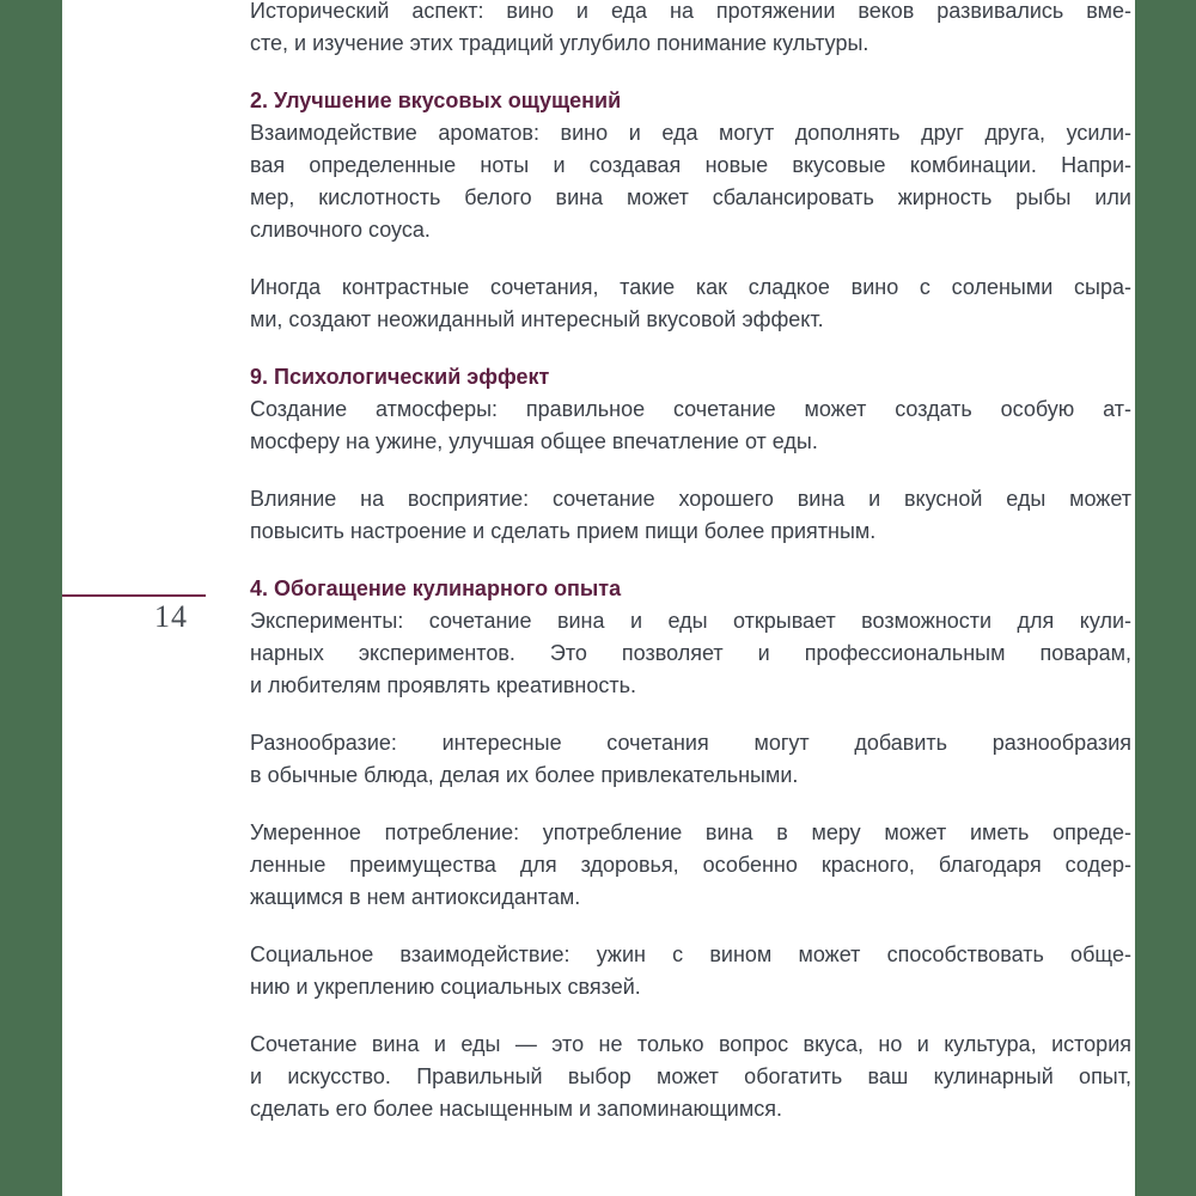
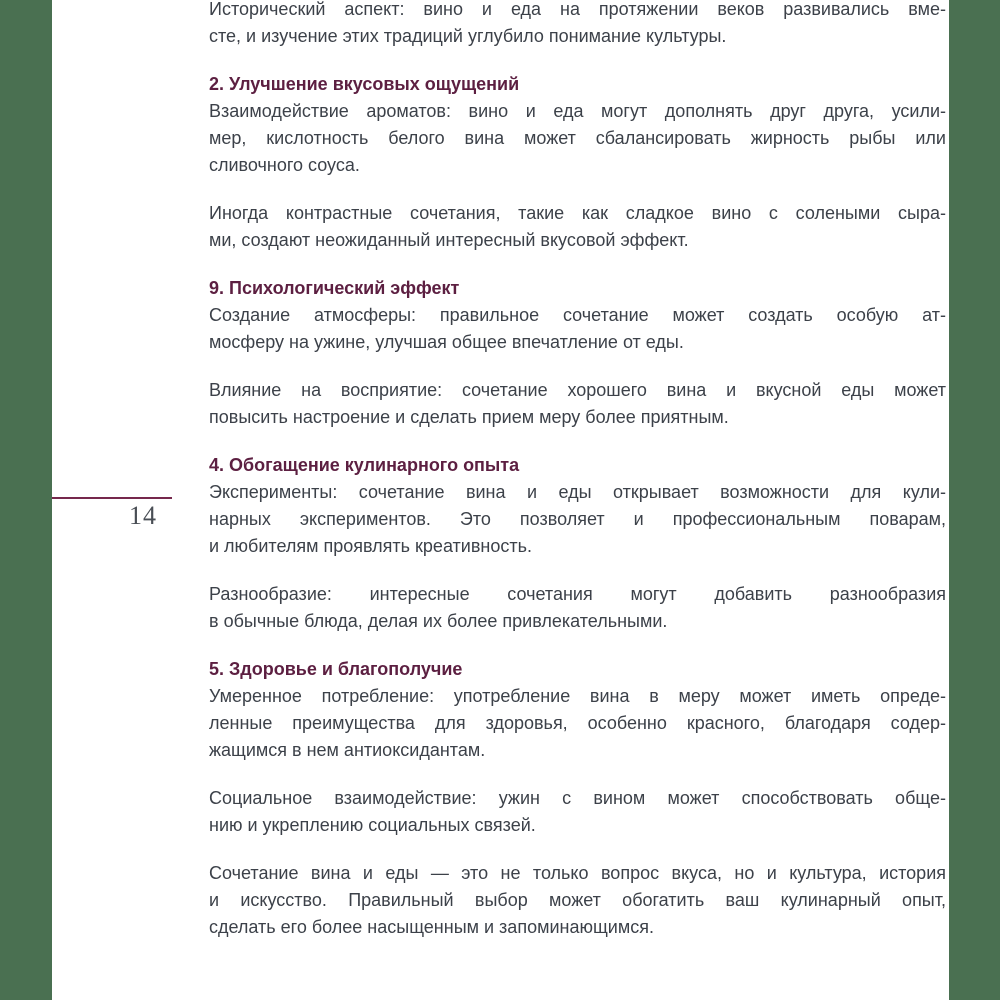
  14
  Исторический аспект: вино и еда на протяжении веков развивались вме-
  сте, и изучение этих традиций углубило понимание культуры.
  2. Улучшение вкусовых ощущений
  Взаимодействие ароматов: вино и еда могут дополнять друг друга, усили-
- вая определенные ноты и создавая новые вкусовые комбинации. Напри-
  мер, кислотность белого вина может сбалансировать жирность рыбы или
  сливочного соуса.
  Иногда контрастные сочетания, такие как сладкое вино с солеными сыра-
  ми, создают неожиданный интересный вкусовой эффект.
  9. Психологический эффект
  Создание атмосферы: правильное сочетание может создать особую ат-
  мосферу на ужине, улучшая общее впечатление от еды.
  Влияние на восприятие: сочетание хорошего вина и вкусной еды может
- повысить настроение и сделать прием пищи более приятным.
+ повысить настроение и сделать прием меру более приятным.
  4. Обогащение кулинарного опыта
  Эксперименты: сочетание вина и еды открывает возможности для кули-
  нарных экспериментов. Это позволяет и профессиональным поварам,
  и любителям проявлять креативность.
  Разнообразие: интересные сочетания могут добавить разнообразия
  в обычные блюда, делая их более привлекательными.
+ 5. Здоровье и благополучие
  Умеренное потребление: употребление вина в меру может иметь опреде-
  ленные преимущества для здоровья, особенно красного, благодаря содер-
  жащимся в нем антиоксидантам.
  Социальное взаимодействие: ужин с вином может способствовать обще-
  нию и укреплению социальных связей.
  Сочетание вина и еды — это не только вопрос вкуса, но и культура, история
  и искусство. Правильный выбор может обогатить ваш кулинарный опыт,
  сделать его более насыщенным и запоминающимся.
